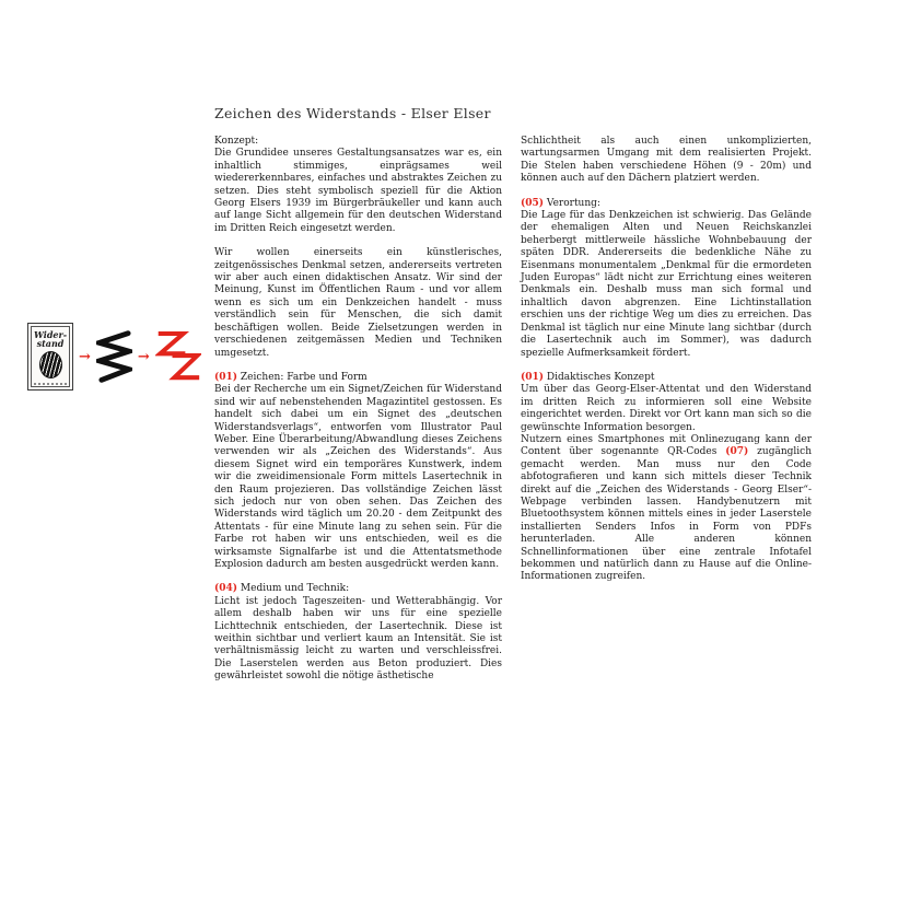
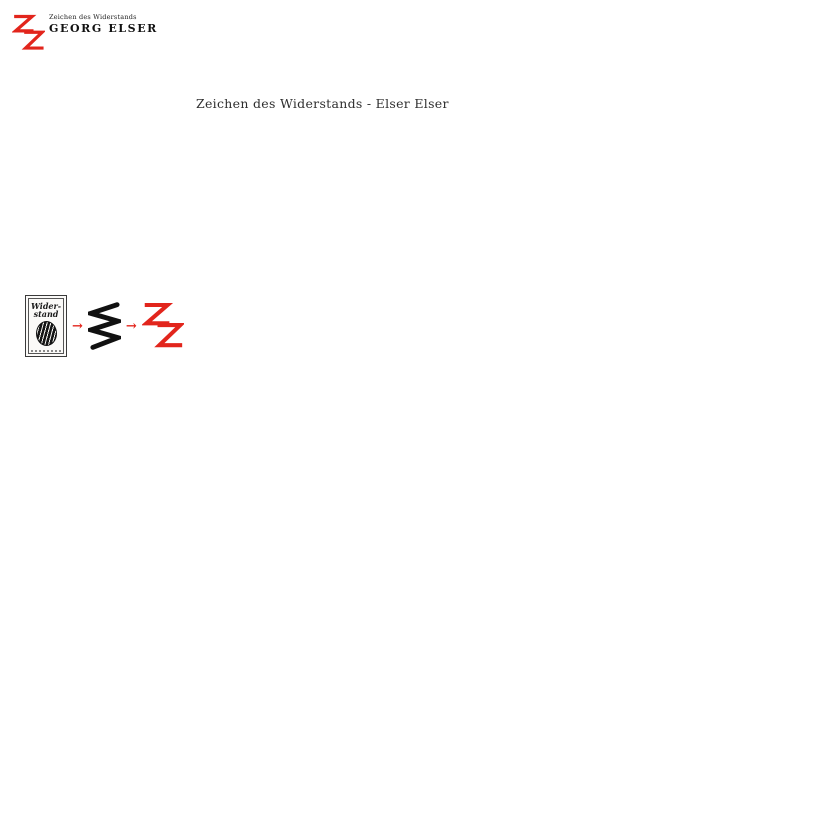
+ Zeichen des Widerstands
+ GEORG ELSER
  Zeichen des Widerstands - Elser Elser
- Konzept:
- Die Grundidee unseres Gestaltungsansatzes war es, ein inhaltlich stimmiges, einprägsames weil wiedererkennbares, einfaches und abstraktes Zeichen zu setzen. Dies steht symbolisch speziell für die Aktion Georg Elsers 1939 im Bürgerbräukeller und kann auch auf lange Sicht allgemein für den deutschen Widerstand im Dritten Reich eingesetzt werden.
- Wir wollen einerseits ein künstlerisches, zeitgenössisches Denkmal setzen, andererseits vertreten wir aber auch einen didaktischen Ansatz. Wir sind der Meinung, Kunst im Öffentlichen Raum - und vor allem wenn es sich um ein Denkzeichen handelt - muss verständlich sein für Menschen, die sich damit beschäftigen wollen. Beide Zielsetzungen werden in verschiedenen zeitgemässen Medien und Techniken umgesetzt.
- (01) Zeichen: Farbe und Form
- Bei der Recherche um ein Signet/Zeichen für Widerstand sind wir auf nebenstehenden Magazintitel gestossen. Es handelt sich dabei um ein Signet des „deutschen Widerstandsverlags“, entworfen vom Illustrator Paul Weber. Eine Überarbeitung/Abwandlung dieses Zeichens verwenden wir als „Zeichen des Widerstands“. Aus diesem Signet wird ein temporäres Kunstwerk, indem wir die zweidimensionale Form mittels Lasertechnik in den Raum projezieren. Das vollständige Zeichen lässt sich jedoch nur von oben sehen. Das Zeichen des Widerstands wird täglich um 20.20 - dem Zeitpunkt des Attentats - für eine Minute lang zu sehen sein. Für die Farbe rot haben wir uns entschieden, weil es die wirksamste Signalfarbe ist und die Attentatsmethode Explosion dadurch am besten ausgedrückt werden kann.
- (04) Medium und Technik:
- Licht ist jedoch Tageszeiten- und Wetterabhängig. Vor allem deshalb haben wir uns für eine spezielle Lichttechnik entschieden, der Lasertechnik. Diese ist weithin sichtbar und verliert kaum an Intensität. Sie ist verhältnismässig leicht zu warten und verschleissfrei. Die Laserstelen werden aus Beton produziert. Dies gewährleistet sowohl die nötige ästhetische
- Schlichtheit als auch einen unkomplizierten, wartungsarmen Umgang mit dem realisierten Projekt. Die Stelen haben verschiedene Höhen (9 - 20m) und können auch auf den Dächern platziert werden.
- (05) Verortung:
- Die Lage für das Denkzeichen ist schwierig. Das Gelände der ehemaligen Alten und Neuen Reichskanzlei beherbergt mittlerweile hässliche Wohnbebauung der späten DDR. Andererseits die bedenkliche Nähe zu Eisenmans monumentalem „Denkmal für die ermordeten Juden Europas“ lädt nicht zur Errichtung eines weiteren Denkmals ein. Deshalb muss man sich formal und inhaltlich davon abgrenzen. Eine Lichtinstallation erschien uns der richtige Weg um dies zu erreichen. Das Denkmal ist täglich nur eine Minute lang sichtbar (durch die Lasertechnik auch im Sommer), was dadurch spezielle Aufmerksamkeit fördert.
- (01) Didaktisches Konzept
- Um über das Georg-Elser-Attentat und den Widerstand im dritten Reich zu informieren soll eine Website eingerichtet werden. Direkt vor Ort kann man sich so die gewünschte Information besorgen.
- Nutzern eines Smartphones mit Onlinezugang kann der Content über sogenannte QR-Codes (07) zugänglich gemacht werden. Man muss nur den Code abfotografieren und kann sich mittels dieser Technik direkt auf die „Zeichen des Widerstands - Georg Elser“- Webpage verbinden lassen. Handybenutzern mit Bluetoothsystem können mittels eines in jeder Laserstele installierten Senders Infos in Form von PDFs herunterladen. Alle anderen können Schnellinformationen über eine zentrale Infotafel bekommen und natürlich dann zu Hause auf die Online-Informationen zugreifen.
  Wider-
  stand
  →
  →
